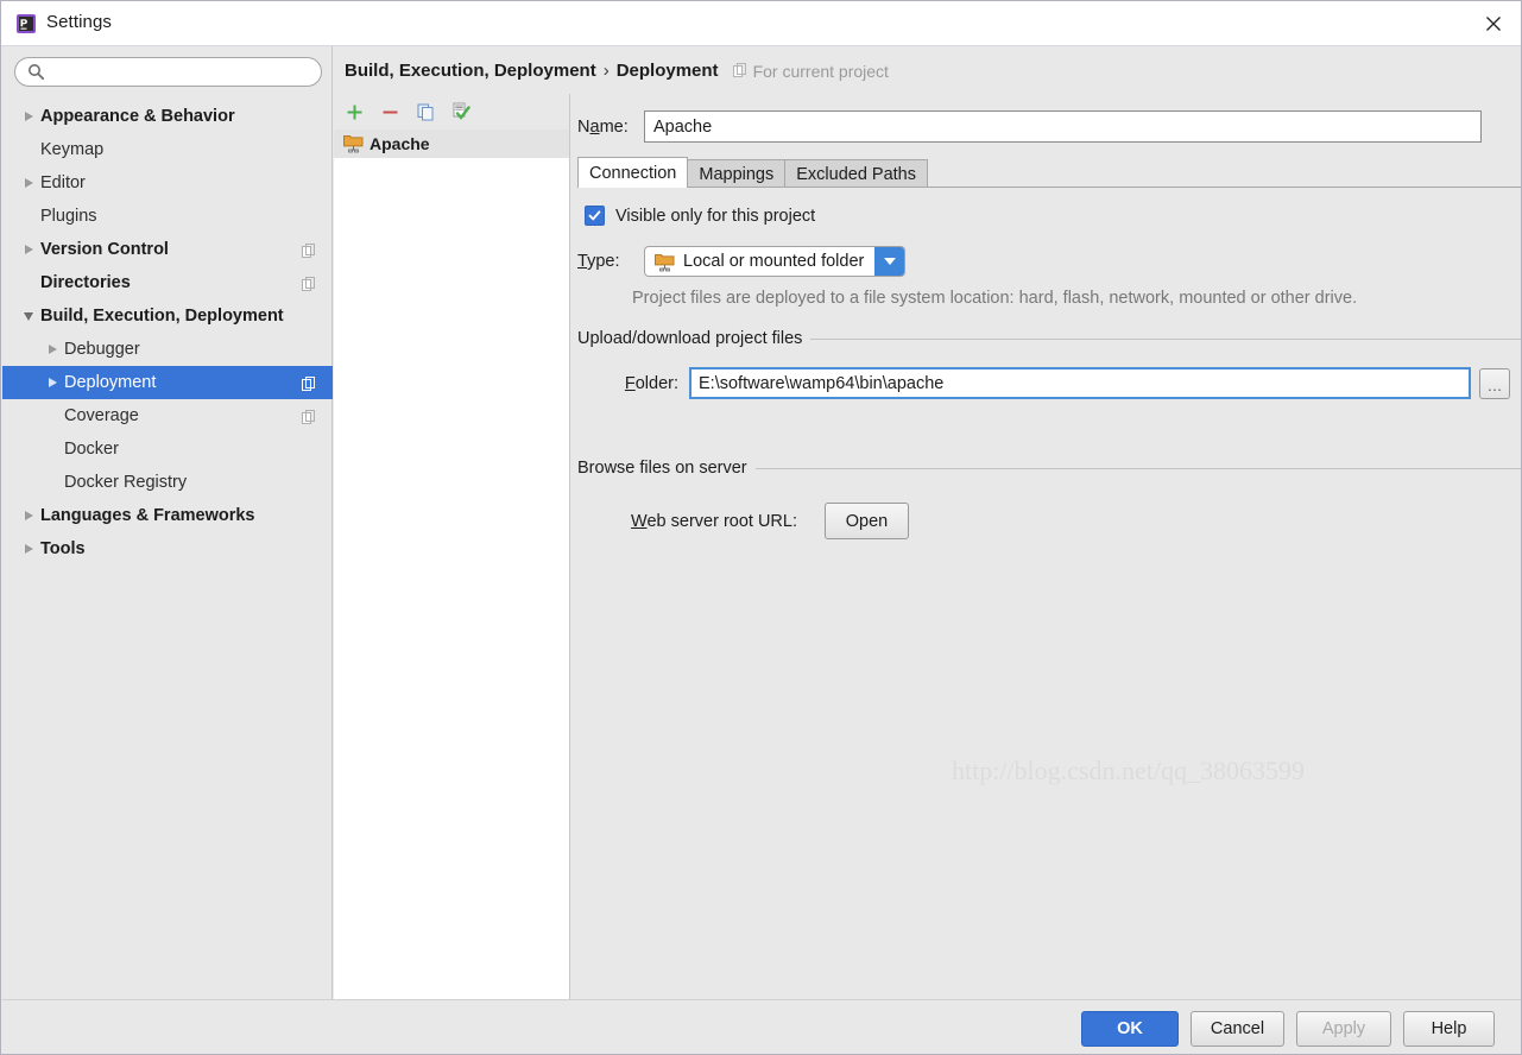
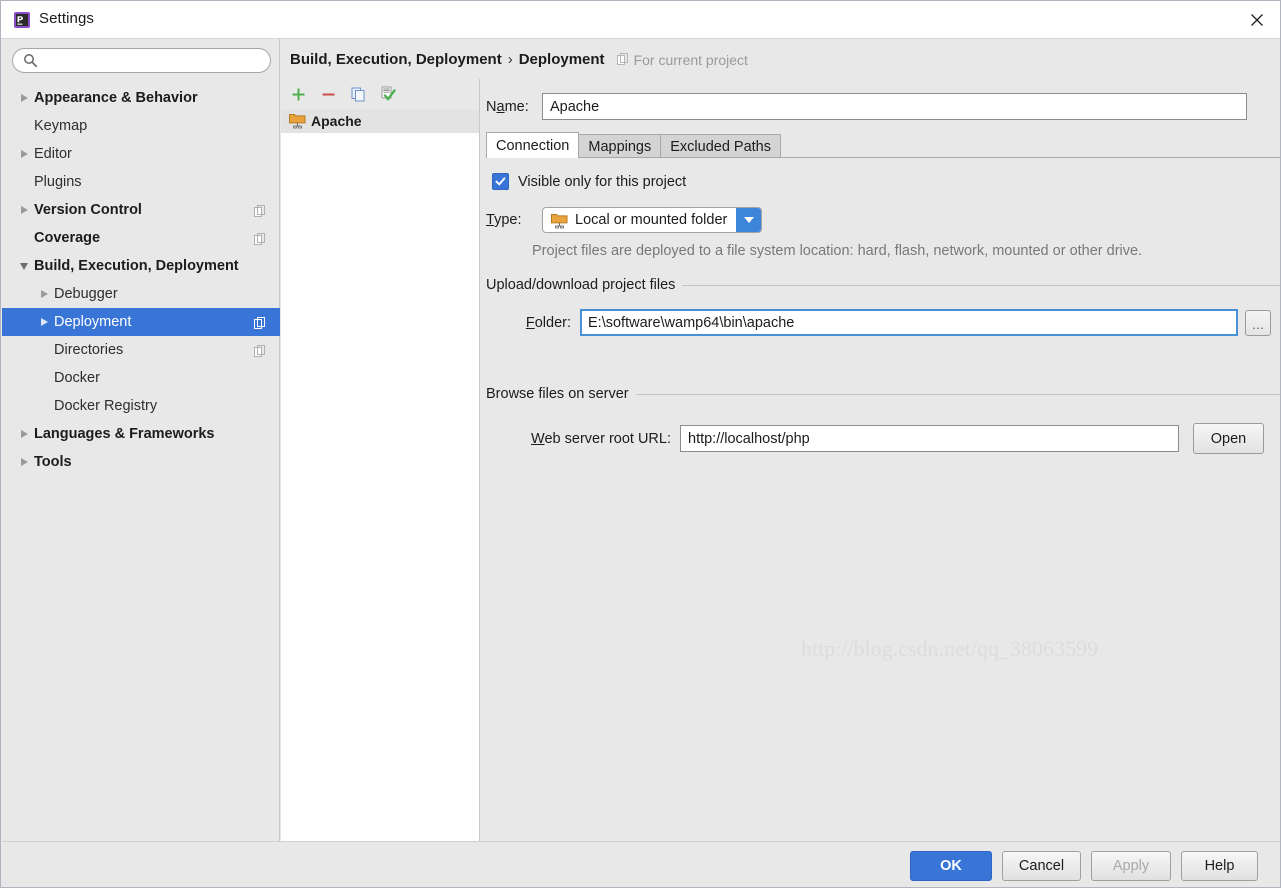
  Settings
  Appearance & Behavior
  Keymap
  Editor
  Plugins
  Version Control
- Directories
+ Coverage
  Build, Execution, Deployment
  Debugger
  Deployment
- Coverage
+ Directories
  Docker
  Docker Registry
  Languages & Frameworks
  Tools
  Build, Execution, Deployment
  ›
  Deployment
  For current project
  Apache
  Name:
  Apache
  Connection
  Mappings
  Excluded Paths
  Visible only for this project
  Type:
  Local or mounted folder
  Project files are deployed to a file system location: hard, flash, network, mounted or other drive.
  Upload/download project files
  Folder:
  E:\software\wamp64\bin\apache
  …
  Browse files on server
  Web server root URL:
+ http://localhost/php
  Open
  OK
  Cancel
  Apply
  Help
